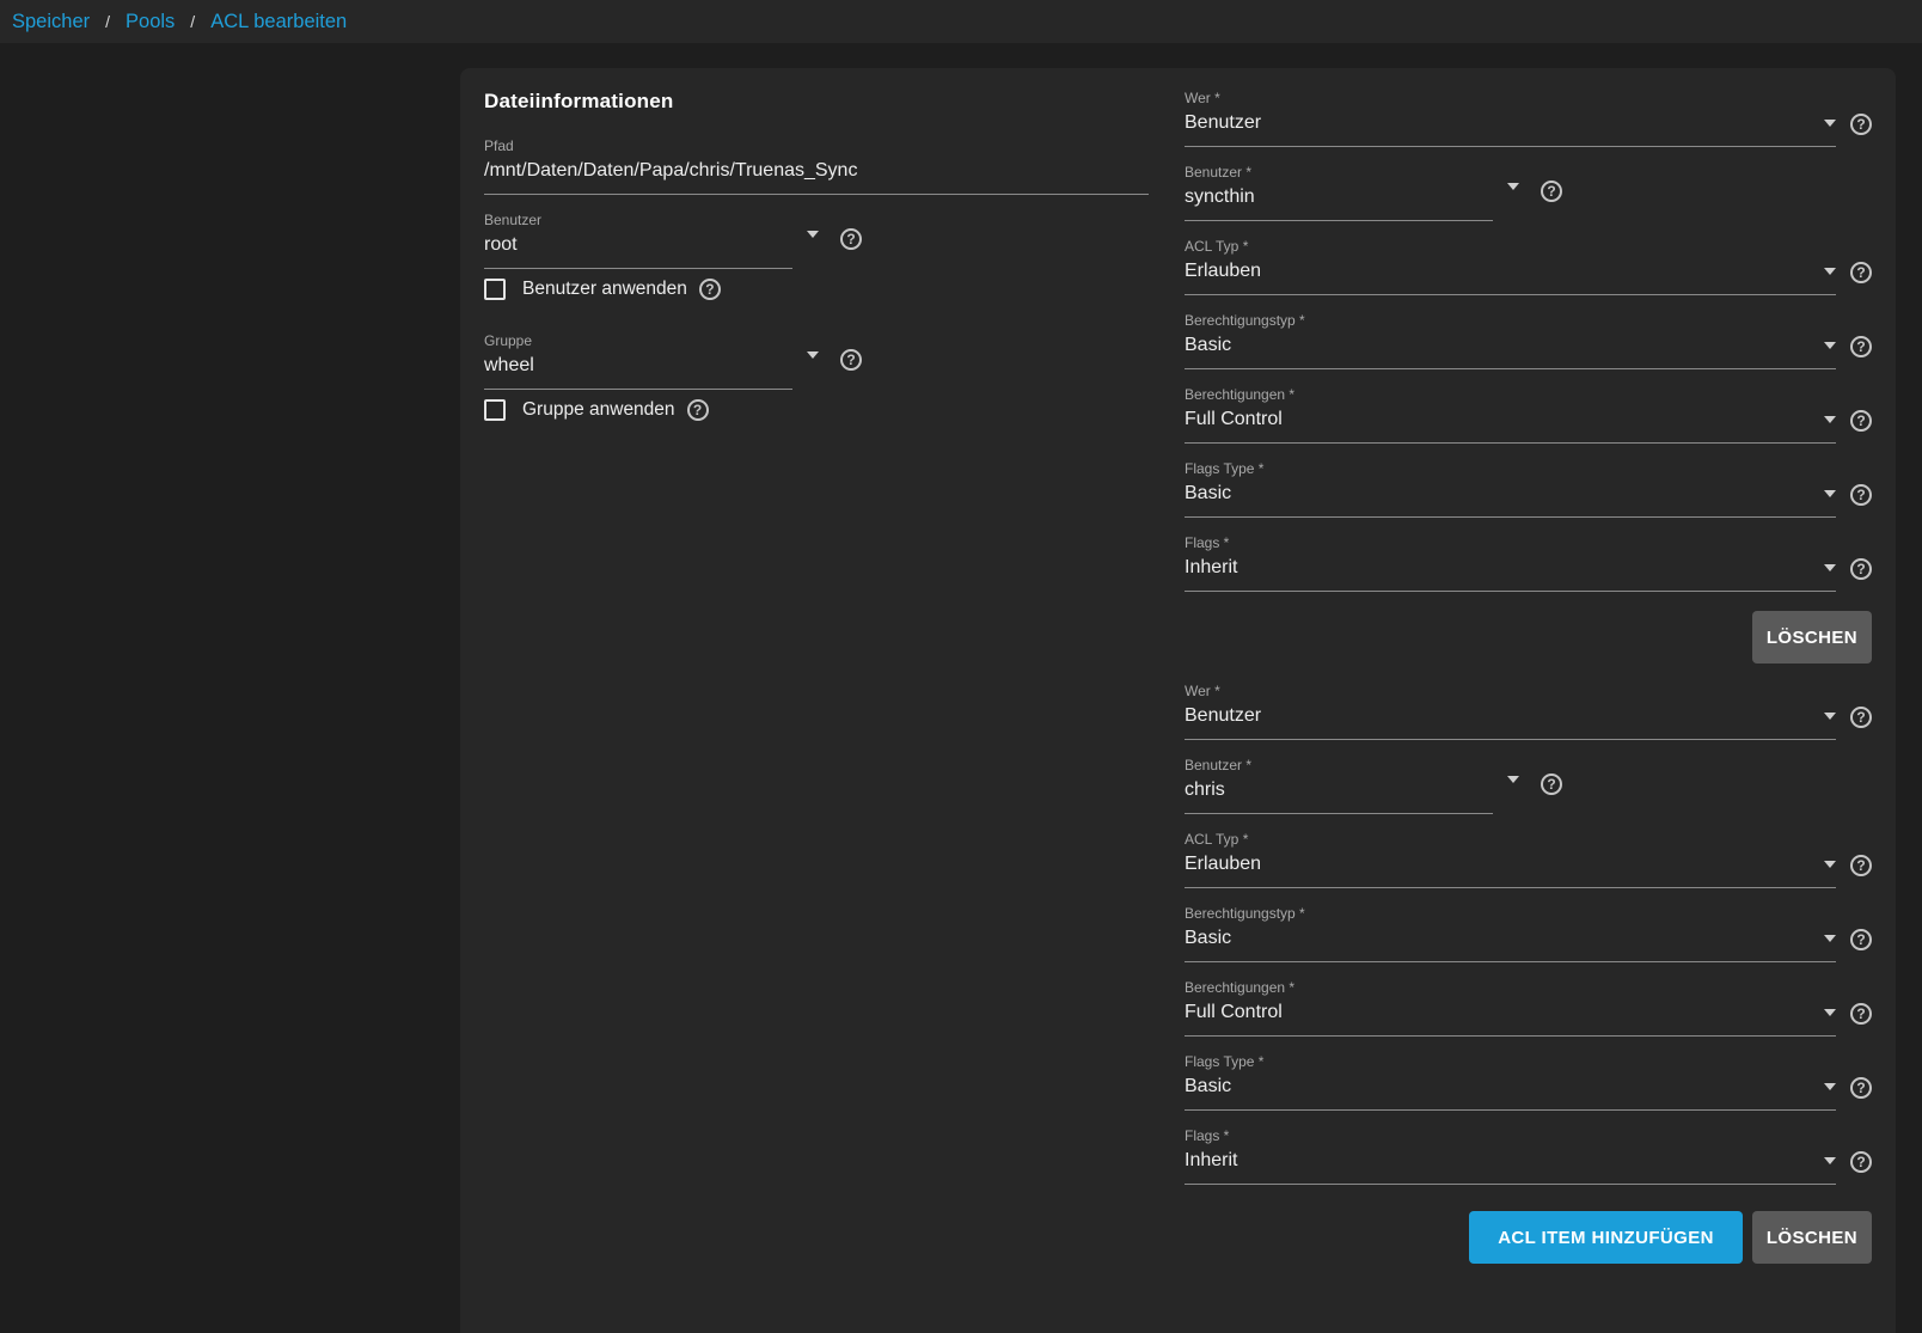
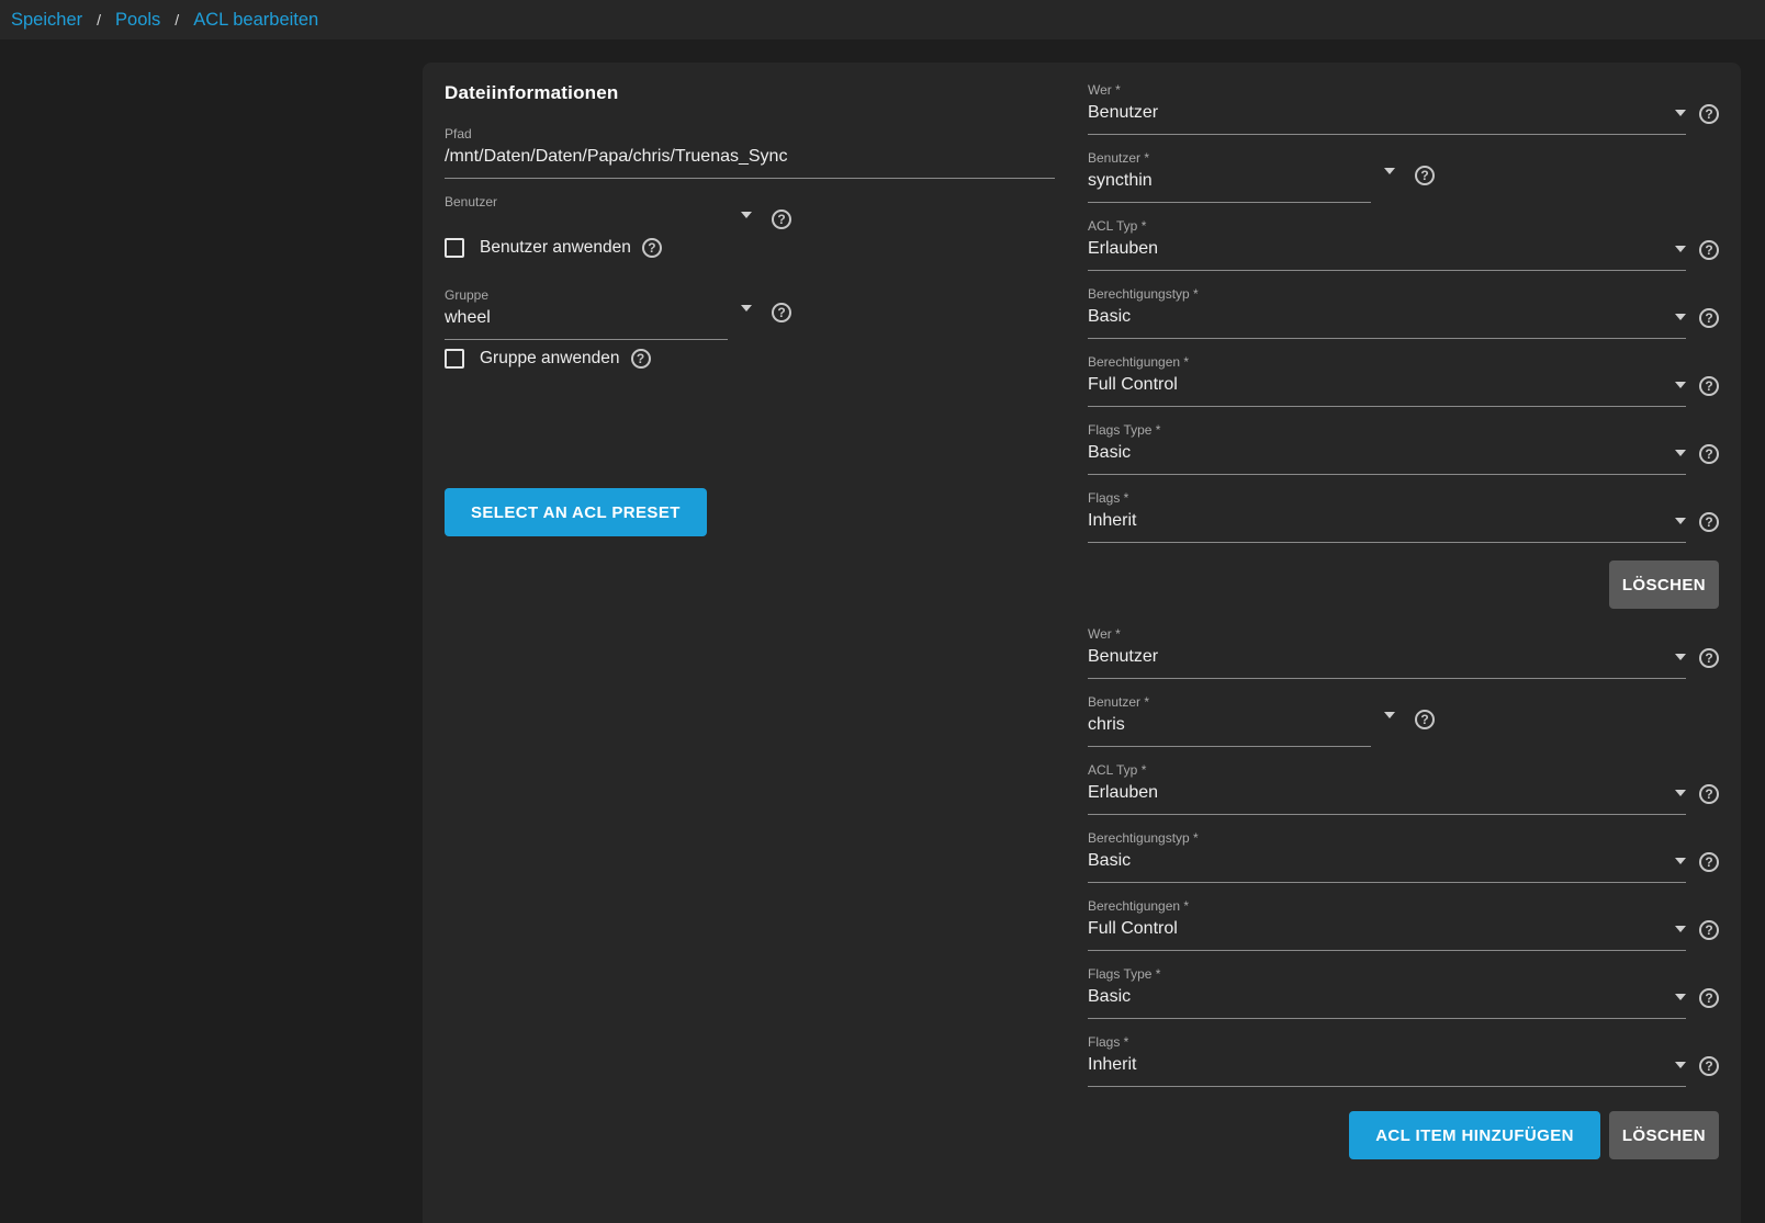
  Speicher
  /
  Pools
  /
  ACL bearbeiten
  Dateiinformationen
  Pfad
  /mnt/Daten/Daten/Papa/chris/Truenas_Sync
  Benutzer
- root
  ?
  Benutzer anwenden
  ?
  Gruppe
  wheel
  ?
  Gruppe anwenden
  ?
+ SELECT AN ACL PRESET
  Wer *
  Benutzer
  ?
  Benutzer *
  syncthin
  ?
  ACL Typ *
  Erlauben
  ?
  Berechtigungstyp *
  Basic
  ?
  Berechtigungen *
  Full Control
  ?
  Flags Type *
  Basic
  ?
  Flags *
  Inherit
  ?
  LÖSCHEN
  Wer *
  Benutzer
  ?
  Benutzer *
  chris
  ?
  ACL Typ *
  Erlauben
  ?
  Berechtigungstyp *
  Basic
  ?
  Berechtigungen *
  Full Control
  ?
  Flags Type *
  Basic
  ?
  Flags *
  Inherit
  ?
  ACL ITEM HINZUFÜGEN
  LÖSCHEN
